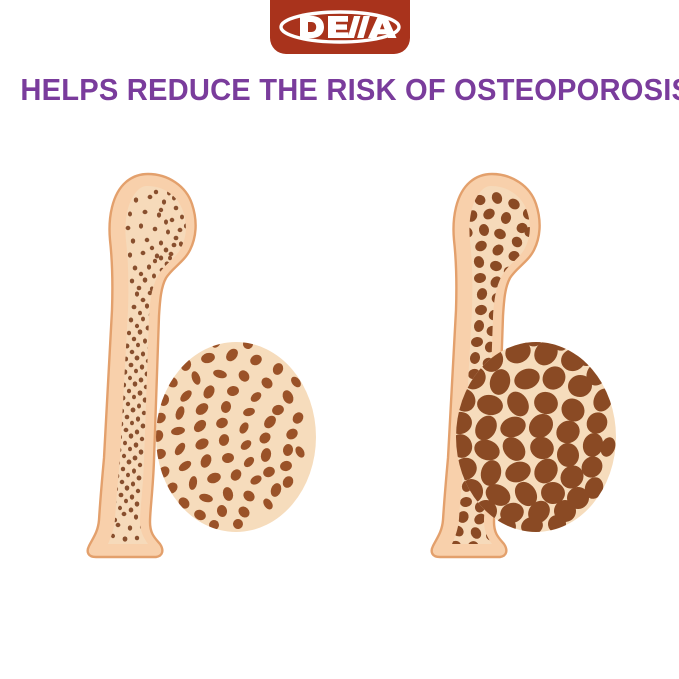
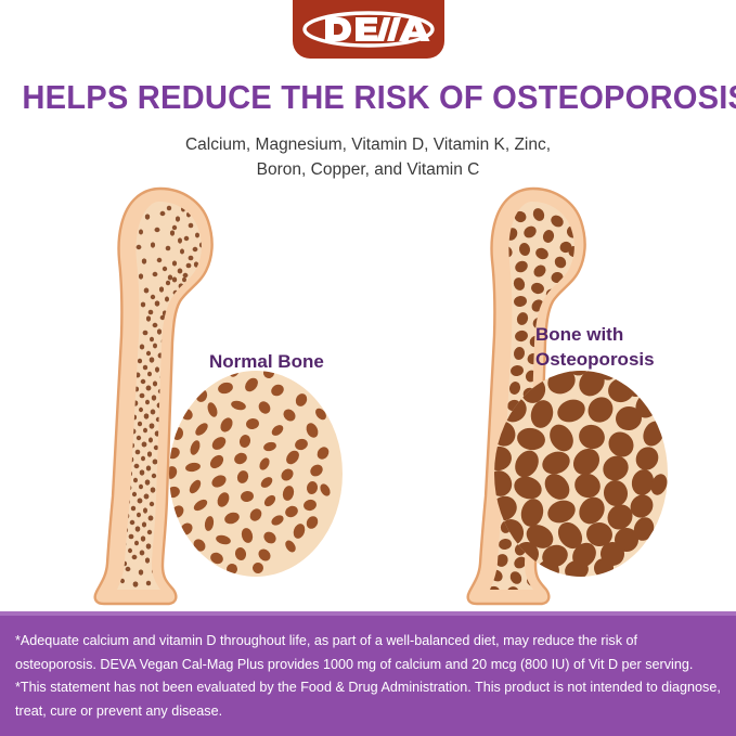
  HELPS REDUCE THE RISK OF OSTEOPOROSI
+ Calcium, Magnesium, Vitamin D, Vitamin K, Zinc,
+ Boron, Copper, and Vitamin C
+ Normal Bone
+ Bone with
+ Osteoporosis
+ *Adequate calcium and vitamin D throughout life, as part of a well-balanced diet, may reduce the risk of osteoporosis. DEVA Vegan Cal-Mag Plus provides 1000 mg of calcium and 20 mcg (800 IU) of Vit D per serving. *This statement has not been evaluated by the Food & Drug Administration. This product is not intended to diagnose, treat, cure or prevent any disease.
